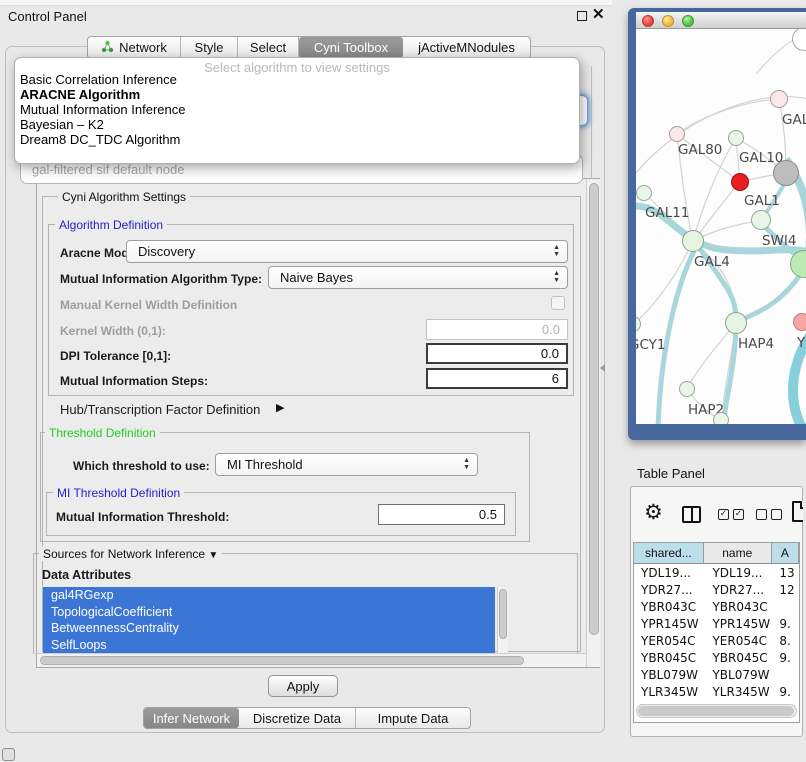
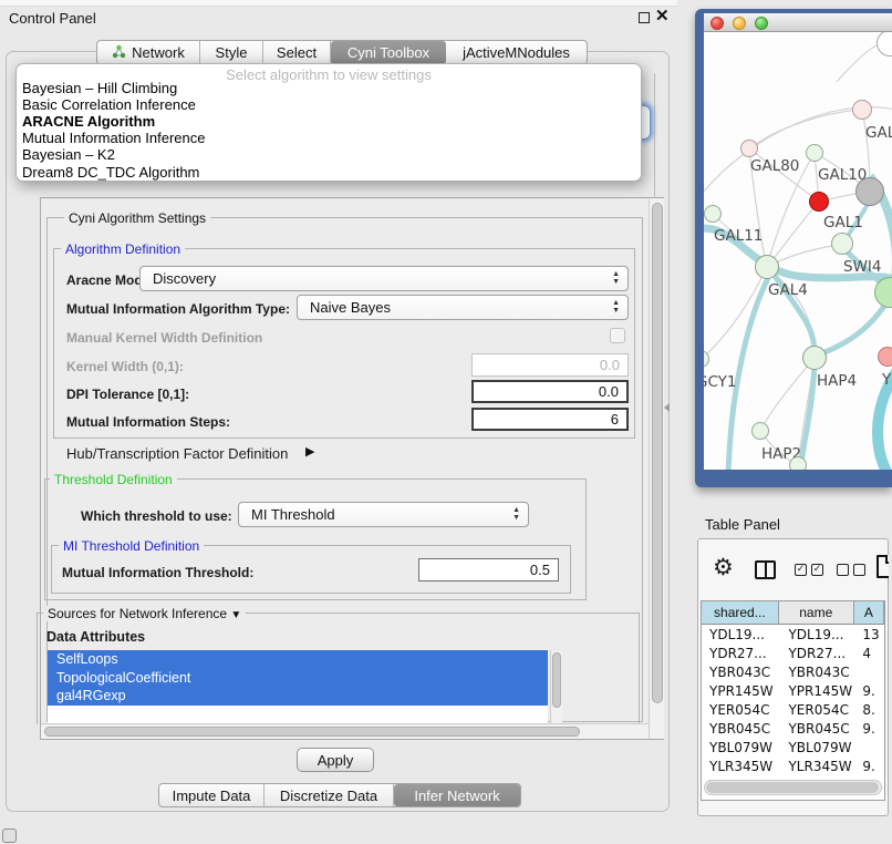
  Control Panel
  ✕
  Network
  Style
  Select
  Cyni Toolbox
  jActiveMNodules
- gal-filtered sif default node
  Cyni Algorithm Settings
  Algorithm Definition
  Aracne Mo
  Discovery
  Mutual Information Algorithm Type:
  Naive Bayes
  Manual Kernel Width Definition
  Kernel Width (0,1):
  0.0
  DPI Tolerance [0,1]:
  0.0
  Mutual Information Steps:
  6
  Hub/Transcription Factor Definition
  ▶
  Threshold Definition
  Which threshold to use:
  MI Threshold
  MI Threshold Definition
  Mutual Information Threshold:
  0.5
  Sources for Network Inference ▼
  Data Attributes
- gal4RGexp
+ SelfLoops
  TopologicalCoefficient
- BetweennessCentrality
- SelfLoops
+ gal4RGexp
  Select algorithm to view settings
+ Bayesian – Hill Climbing
  Basic Correlation Inference
  ARACNE Algorithm
  Mutual Information Inference
  Bayesian – K2
  Dream8 DC_TDC Algorithm
  Apply
- Infer Network
+ Impute Data
  Discretize Data
- Impute Data
+ Infer Network
  GAL
  GAL80
  GAL10
  GAL1
  SWI4
  GAL11
  GAL4
  CY1
  HAP4
  Y
  HAP2
  Table Panel
  ⚙
  ✓
  ✓
  shared...
  name
  A
  YDL19...
  YDL19...
  13
  YDR27...
  YDR27...
- 12
+ 4
  YBR043C
  YBR043C
  YPR145W
  YPR145W
  9.
  YER054C
  YER054C
  8.
  YBR045C
  YBR045C
  9.
  YBL079W
  YBL079W
  YLR345W
  YLR345W
  9.
